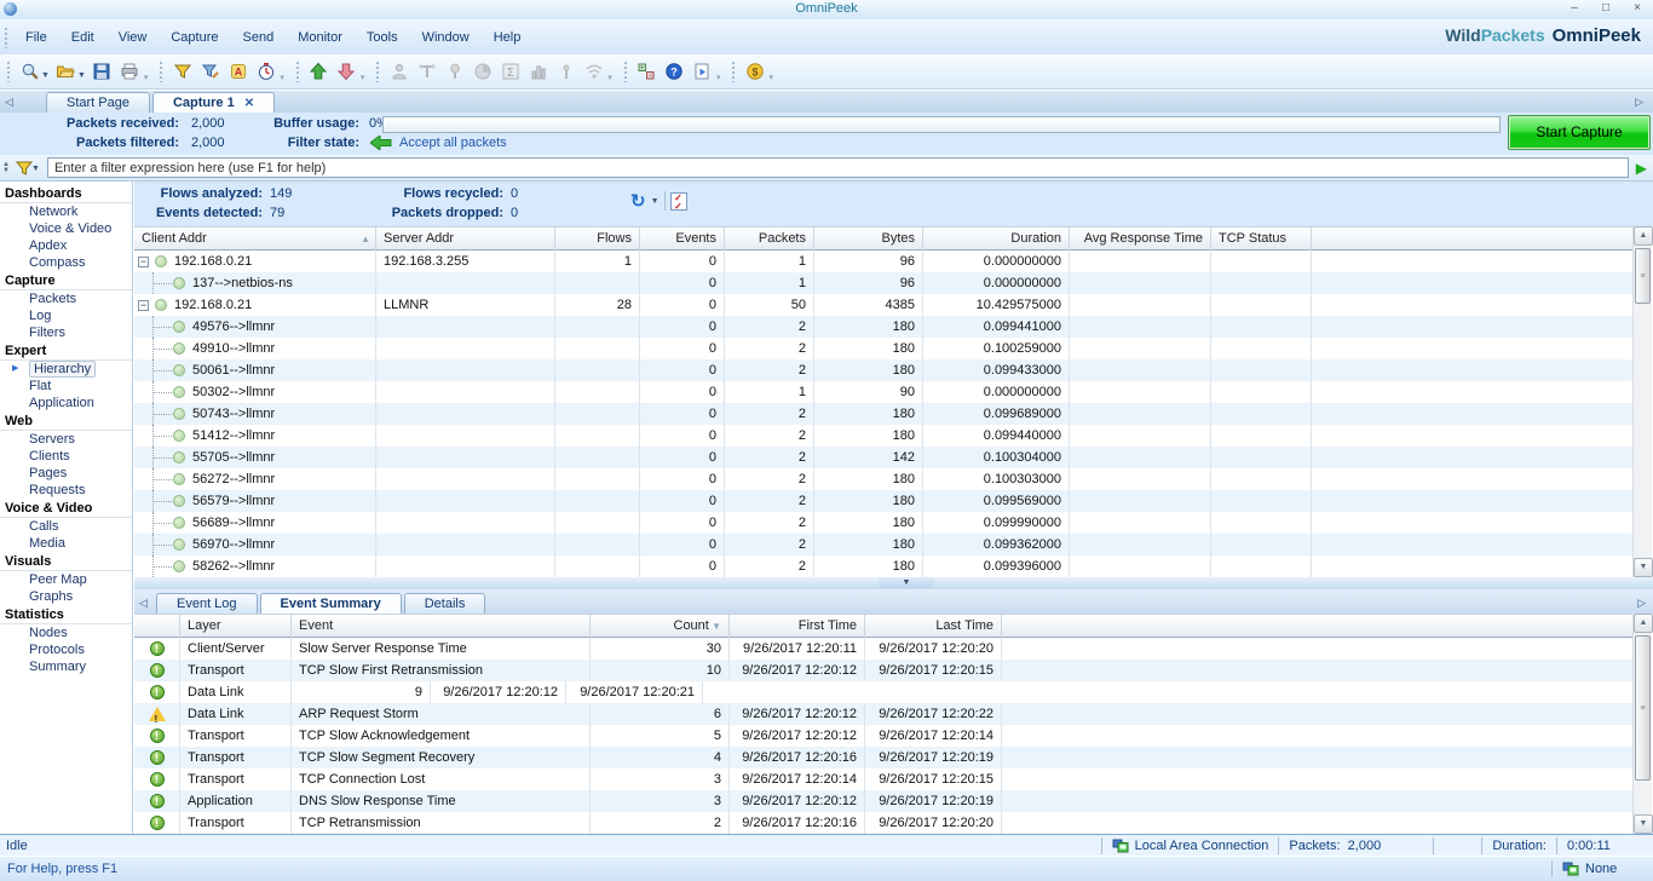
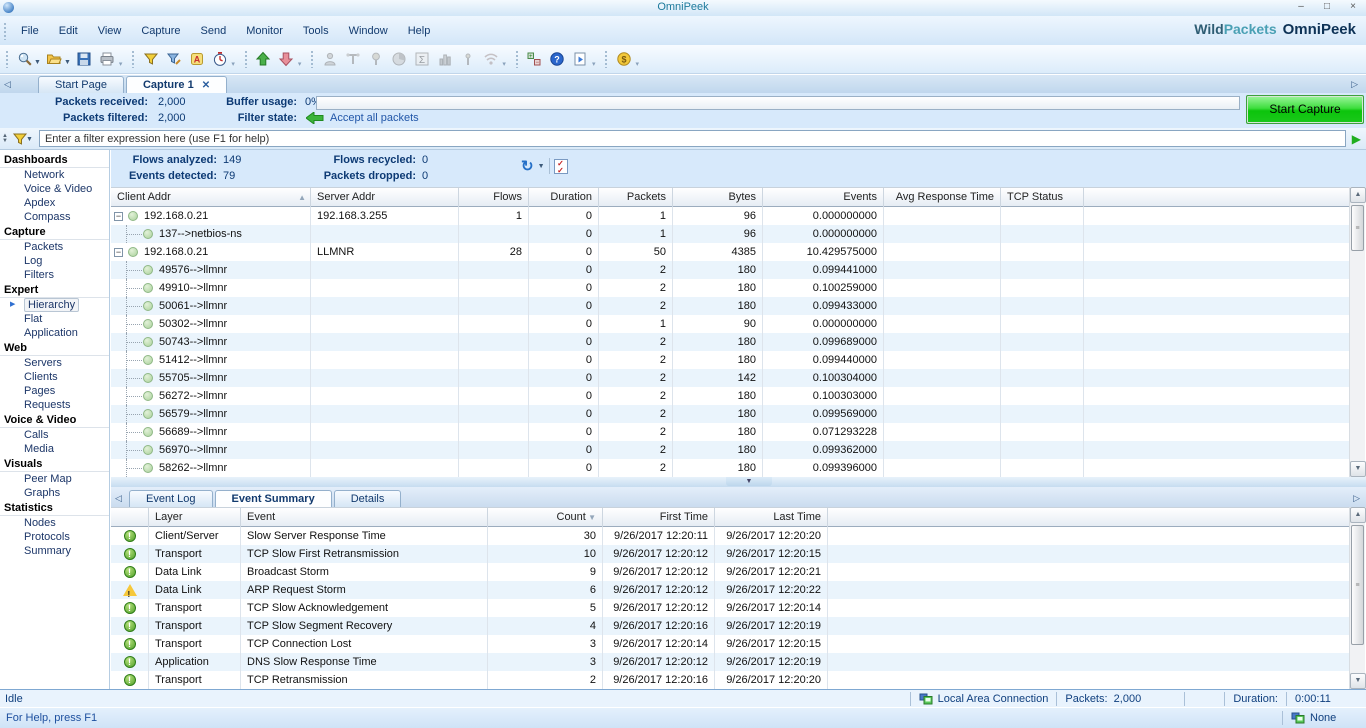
  OmniPeek
  –
  □
  ×
  File
  Edit
  View
  Capture
  Send
  Monitor
  Tools
  Window
  Help
  WildPackets OmniPeek
  A
  Σ
  ?
  $
  ◁
  Start Page
  Capture 1
  ✕
  ▷
  Packets received:
  2,000
  Buffer usage:
  Packets filtered:
  2,000
  Filter state:
  Accept all packets
  Start Capture
  Enter a filter expression here (use F1 for help)
  ▶
  Dashboards
  Network
  Voice & Video
  Apdex
  Compass
  Capture
  Packets
  Log
  Filters
  Expert
  Hierarchy
  Flat
  Application
  Web
  Servers
  Clients
  Pages
  Requests
  Voice & Video
  Calls
  Media
  Visuals
  Peer Map
  Graphs
  Statistics
  Nodes
  Protocols
  Summary
  Flows analyzed:
  149
  Events detected:
  79
  Flows recycled:
  0
  Packets dropped:
  0
  ↻
  ✓
  ✓
  Client Addr
  ▲
  Server Addr
  Flows
- Events
+ Duration
  Packets
  Bytes
- Duration
+ Events
  Avg Response Time
  TCP Status
  − 192.168.0.21
  192.168.3.255
  1
  0
  1
  96
  0.000000000
  137-->netbios-ns
  0
  1
  96
  0.000000000
  − 192.168.0.21
  LLMNR
  28
  0
  50
  4385
  10.429575000
  49576-->llmnr
  0
  2
  180
  0.099441000
  49910-->llmnr
  0
  2
  180
  0.100259000
  50061-->llmnr
  0
  2
  180
  0.099433000
  50302-->llmnr
  0
  1
  90
  0.000000000
  50743-->llmnr
  0
  2
  180
  0.099689000
  51412-->llmnr
  0
  2
  180
  0.099440000
  55705-->llmnr
  0
  2
  142
  0.100304000
  56272-->llmnr
  0
  2
  180
  0.100303000
  56579-->llmnr
  0
  2
  180
  0.099569000
  56689-->llmnr
  0
  2
  180
- 0.099990000
+ 0.071293228
  56970-->llmnr
  0
  2
  180
  0.099362000
  58262-->llmnr
  0
  2
  180
  0.099396000
  ◁
  Event Log
  Event Summary
  Details
  ▷
  Layer
  Event
  Count ▼
  First Time
  Last Time
  !
  Client/Server
  Slow Server Response Time
  30
  9/26/2017 12:20:11
  9/26/2017 12:20:20
  !
  Transport
  TCP Slow First Retransmission
  10
  9/26/2017 12:20:12
  9/26/2017 12:20:15
  !
  Data Link
+ Broadcast Storm
  9
  9/26/2017 12:20:12
  9/26/2017 12:20:21
  !
  Data Link
  ARP Request Storm
  6
  9/26/2017 12:20:12
  9/26/2017 12:20:22
  !
  Transport
  TCP Slow Acknowledgement
  5
  9/26/2017 12:20:12
  9/26/2017 12:20:14
  !
  Transport
  TCP Slow Segment Recovery
  4
  9/26/2017 12:20:16
  9/26/2017 12:20:19
  !
  Transport
  TCP Connection Lost
  3
  9/26/2017 12:20:14
  9/26/2017 12:20:15
  !
  Application
  DNS Slow Response Time
  3
  9/26/2017 12:20:12
  9/26/2017 12:20:19
  !
  Transport
  TCP Retransmission
  2
  9/26/2017 12:20:16
  9/26/2017 12:20:20
  Idle
  Local Area Connection
  Packets:
  2,000
  Duration:
  0:00:11
  For Help, press F1
  None
